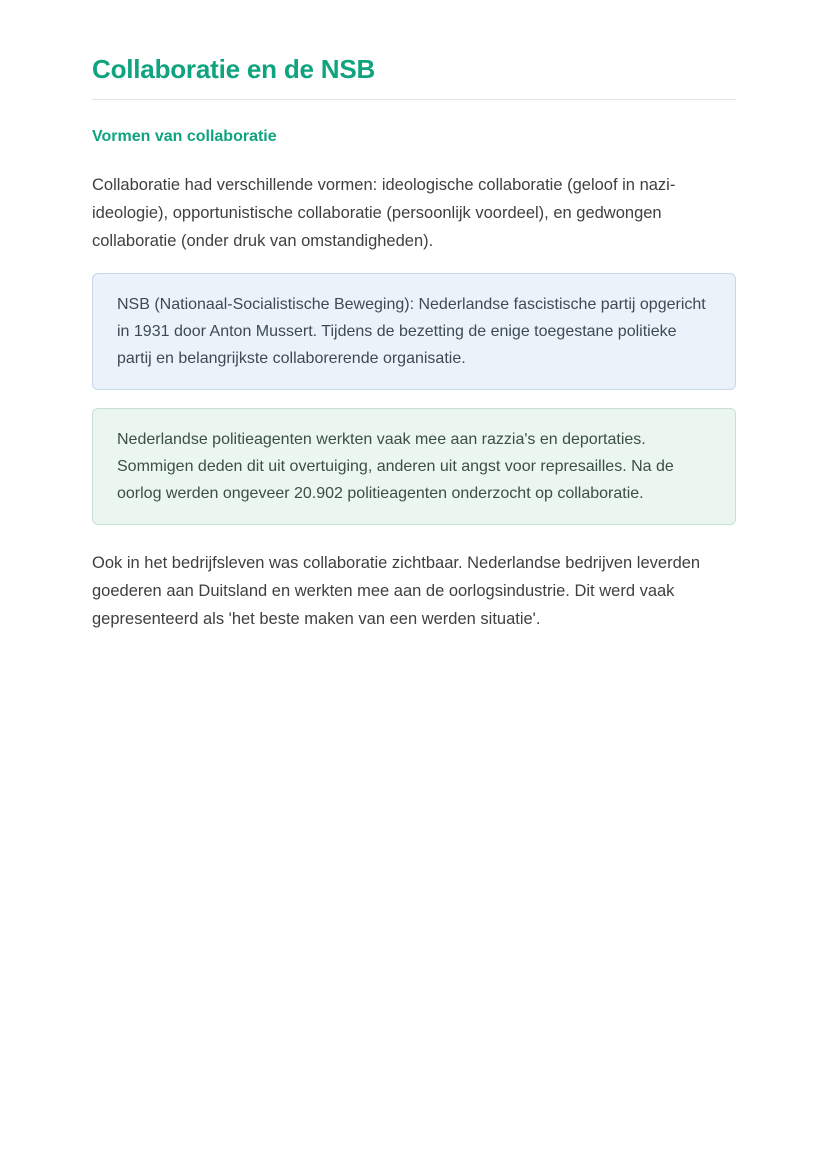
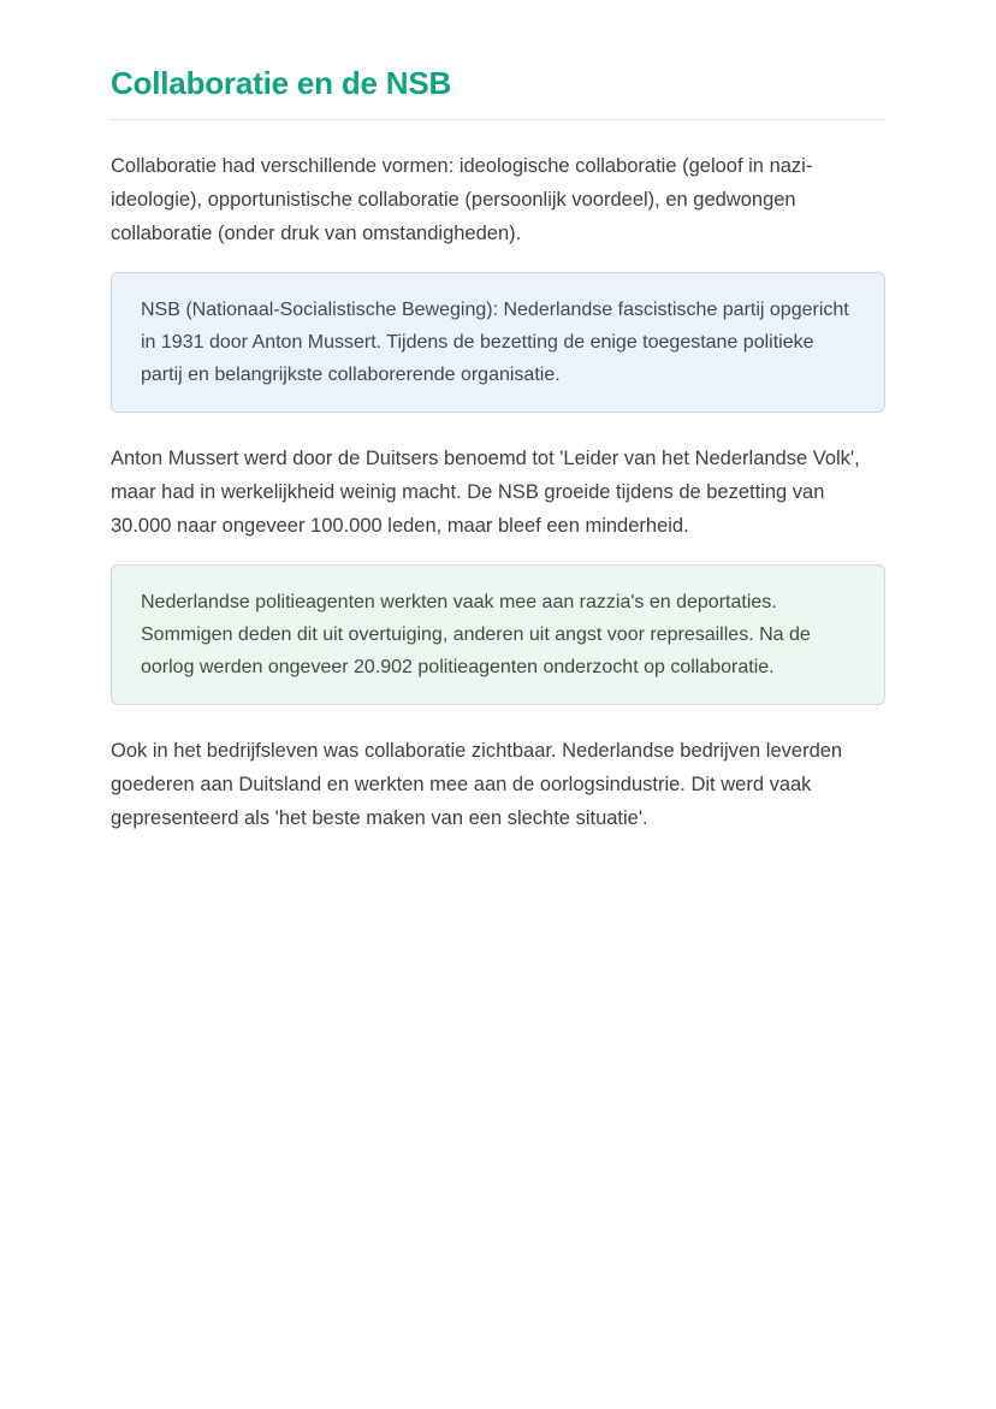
  Collaboratie en de NSB
- Vormen van collaboratie
  Collaboratie had verschillende vormen: ideologische collaboratie (geloof in nazi-ideologie), opportunistische collaboratie (persoonlijk voordeel), en gedwongen collaboratie (onder druk van omstandigheden).
  NSB (Nationaal-Socialistische Beweging): Nederlandse fascistische partij opgericht in 1931 door Anton Mussert. Tijdens de bezetting de enige toegestane politieke partij en belangrijkste collaborerende organisatie.
+ Anton Mussert werd door de Duitsers benoemd tot 'Leider van het Nederlandse Volk', maar had in werkelijkheid weinig macht. De NSB groeide tijdens de bezetting van 30.000 naar ongeveer 100.000 leden, maar bleef een minderheid.
  Nederlandse politieagenten werkten vaak mee aan razzia's en deportaties. Sommigen deden dit uit overtuiging, anderen uit angst voor represailles. Na de oorlog werden ongeveer 20.902 politieagenten onderzocht op collaboratie.
- Ook in het bedrijfsleven was collaboratie zichtbaar. Nederlandse bedrijven leverden goederen aan Duitsland en werkten mee aan de oorlogsindustrie. Dit werd vaak gepresenteerd als 'het beste maken van een werden situatie'.
+ Ook in het bedrijfsleven was collaboratie zichtbaar. Nederlandse bedrijven leverden goederen aan Duitsland en werkten mee aan de oorlogsindustrie. Dit werd vaak gepresenteerd als 'het beste maken van een slechte situatie'.
